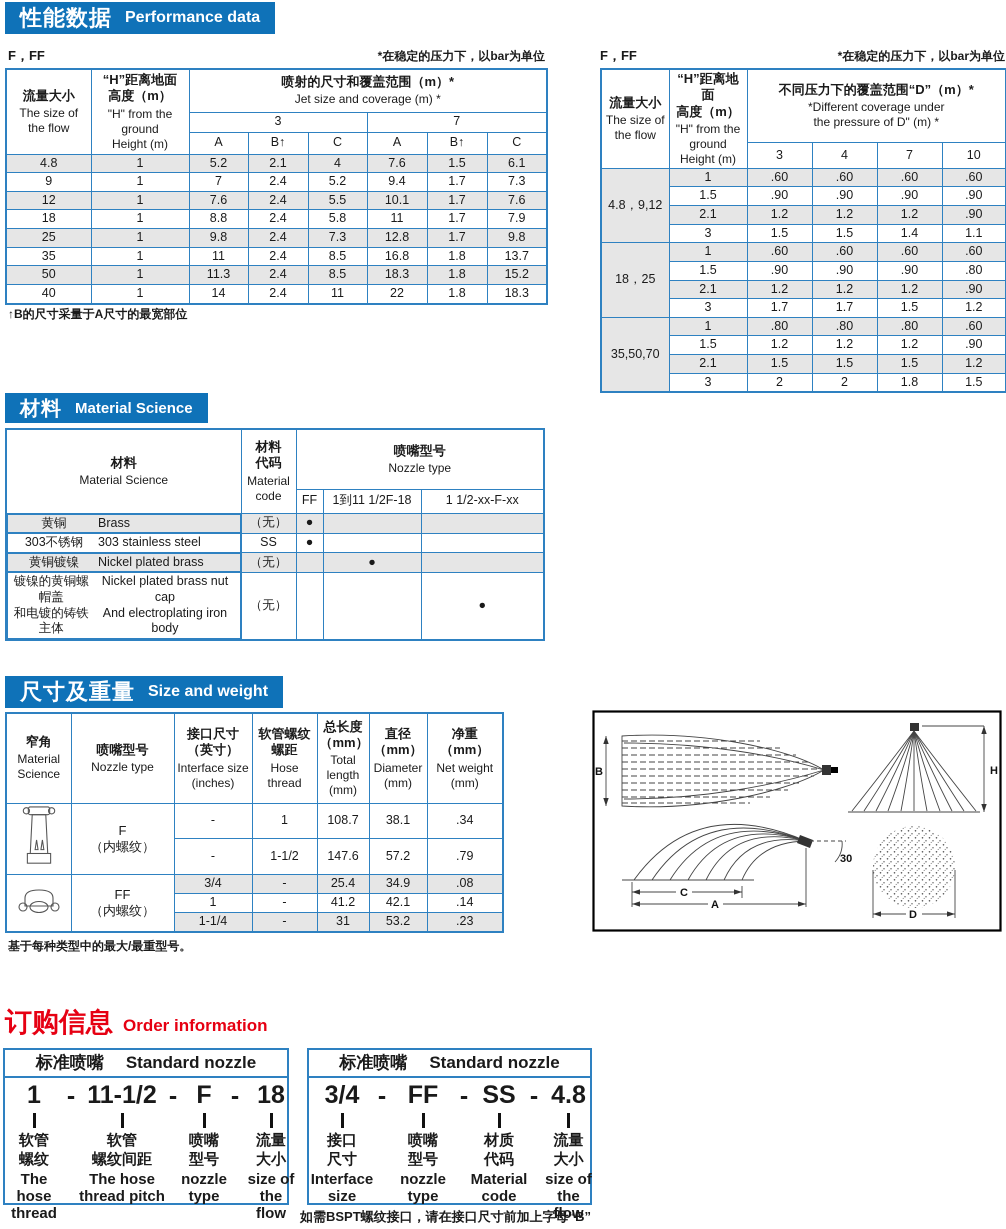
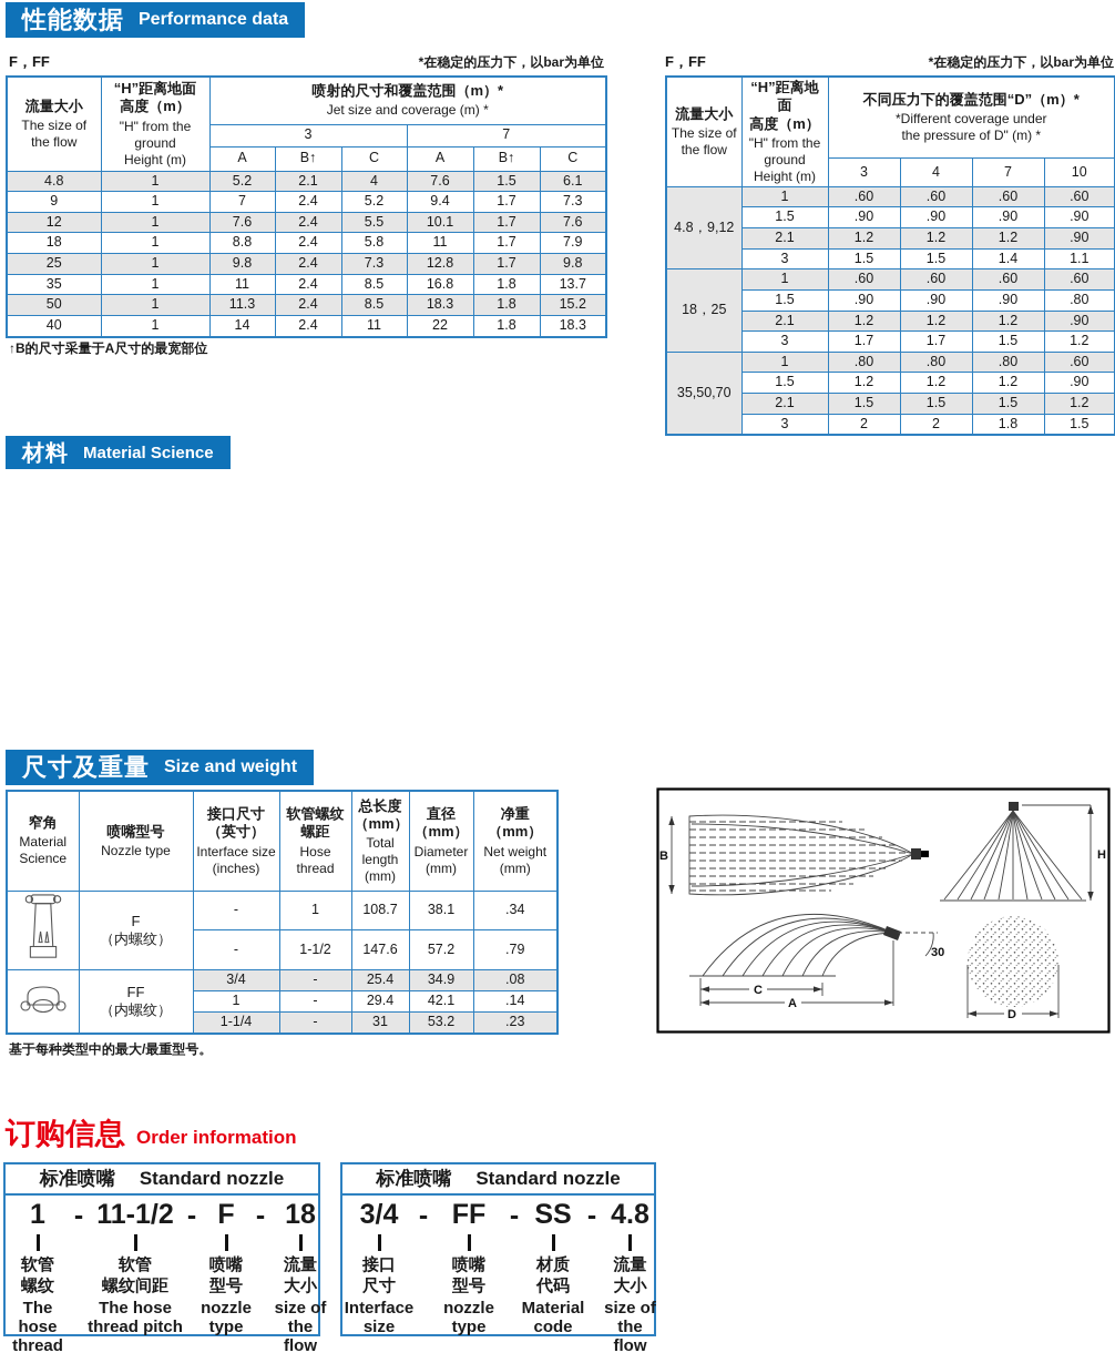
  性能数据
  Performance data
  F，FF
  *在稳定的压力下，以bar为单位
  流量大小 The size of the flow	“H”距离地面 高度（m） "H" from the ground Height (m)	喷射的尺寸和覆盖范围（m）* Jet size and coverage (m) *
  3	7
  A	B↑	C	A	B↑	C
  4.8	1	5.2	2.1	4	7.6	1.5	6.1
  9	1	7	2.4	5.2	9.4	1.7	7.3
  12	1	7.6	2.4	5.5	10.1	1.7	7.6
  18	1	8.8	2.4	5.8	11	1.7	7.9
  25	1	9.8	2.4	7.3	12.8	1.7	9.8
  35	1	11	2.4	8.5	16.8	1.8	13.7
  50	1	11.3	2.4	8.5	18.3	1.8	15.2
  40	1	14	2.4	11	22	1.8	18.3
  ↑B的尺寸采量于A尺寸的最宽部位
  F，FF
  *在稳定的压力下，以bar为单位
  流量大小 The size of the flow	“H”距离地面 高度（m） "H" from the ground Height (m)	不同压力下的覆盖范围“D”（m）* *Different coverage under the pressure of D" (m) *
  3	4	7	10
  4.8，9,12	1	.60	.60	.60	.60
  1.5	.90	.90	.90	.90
  2.1	1.2	1.2	1.2	.90
  3	1.5	1.5	1.4	1.1
  18，25	1	.60	.60	.60	.60
  1.5	.90	.90	.90	.80
  2.1	1.2	1.2	1.2	.90
  3	1.7	1.7	1.5	1.2
  35,50,70	1	.80	.80	.80	.60
  1.5	1.2	1.2	1.2	.90
  2.1	1.5	1.5	1.5	1.2
  3	2	2	1.8	1.5
  材料
  Material Science
- 材料 Material Science	材料 代码 Material code	喷嘴型号 Nozzle type
- FF	1到11 1/2F-18	1 1/2-xx-F-xx
- 黄铜 Brass		（无）	●
- 303不锈钢 303 stainless steel		SS	●
- 黄铜镀镍 Nickel plated brass		（无）		●
- 镀镍的黄铜螺帽盖 和电镀的铸铁主体Nickel plated brass nut cap And electroplating iron body		（无）			●
  尺寸及重量
  Size and weight
  窄角 Material Science	喷嘴型号 Nozzle type	接口尺寸 （英寸） Interface size (inches)	软管螺纹 螺距 Hose thread	总长度 （mm） Total length (mm)	直径 （mm） Diameter (mm)	净重 （mm） Net weight (mm)
  	F （内螺纹）	-	1	108.7	38.1	.34
  -	1-1/2	147.6	57.2	.79
  	FF （内螺纹）	3/4	-	25.4	34.9	.08
- 1	-	41.2	42.1	.14
+ 1	-	29.4	42.1	.14
  1-1/4	-	31	53.2	.23
  基于每种类型中的最大/最重型号。
  B
  H
  30
  C
  A
  D
  订购信息
  Order information
  标准喷嘴
  Standard nozzle
  1
  -
  11-1/2
  -
  F
  -
  18
  软管
  螺纹
  The hose
  thread
  软管
  螺纹间距
  The hose
  thread pitch
  喷嘴
  型号
  nozzle
  type
  流量
  大小
  size of
  the flow
  标准喷嘴
  Standard nozzle
  3/4
  -
  FF
  -
  SS
  -
  4.8
  接口
  尺寸
  Interface
  size
  喷嘴
  型号
  nozzle
  type
  材质
  代码
  Material
  code
  流量
  大小
  size of
  the flow
- 如需BSPT螺纹接口，请在接口尺寸前加上字母“B”
